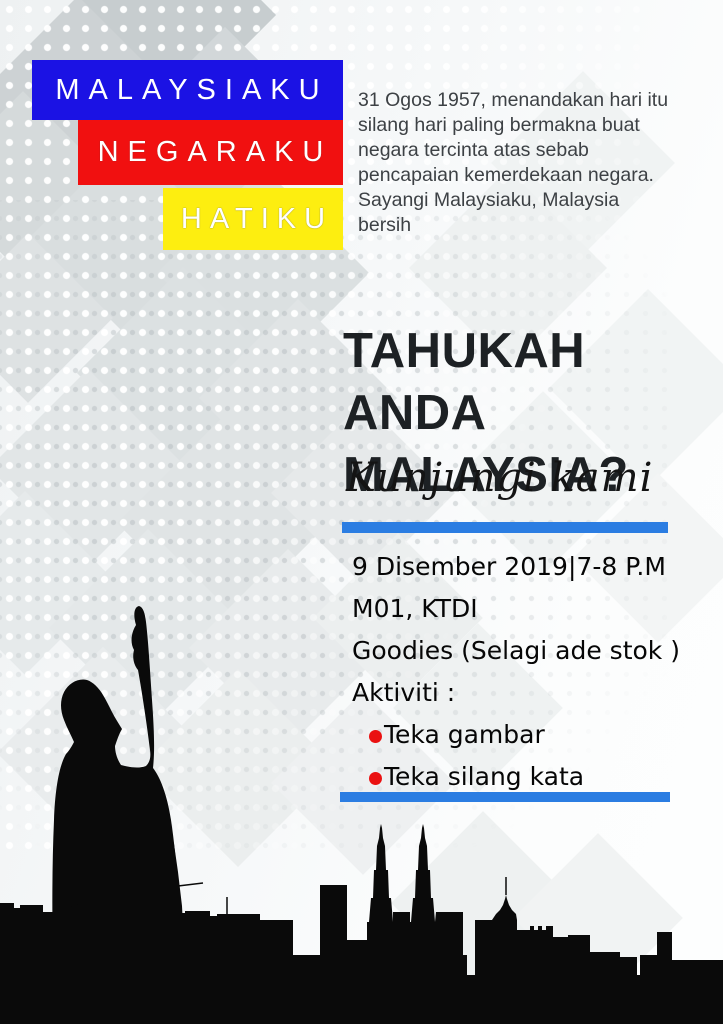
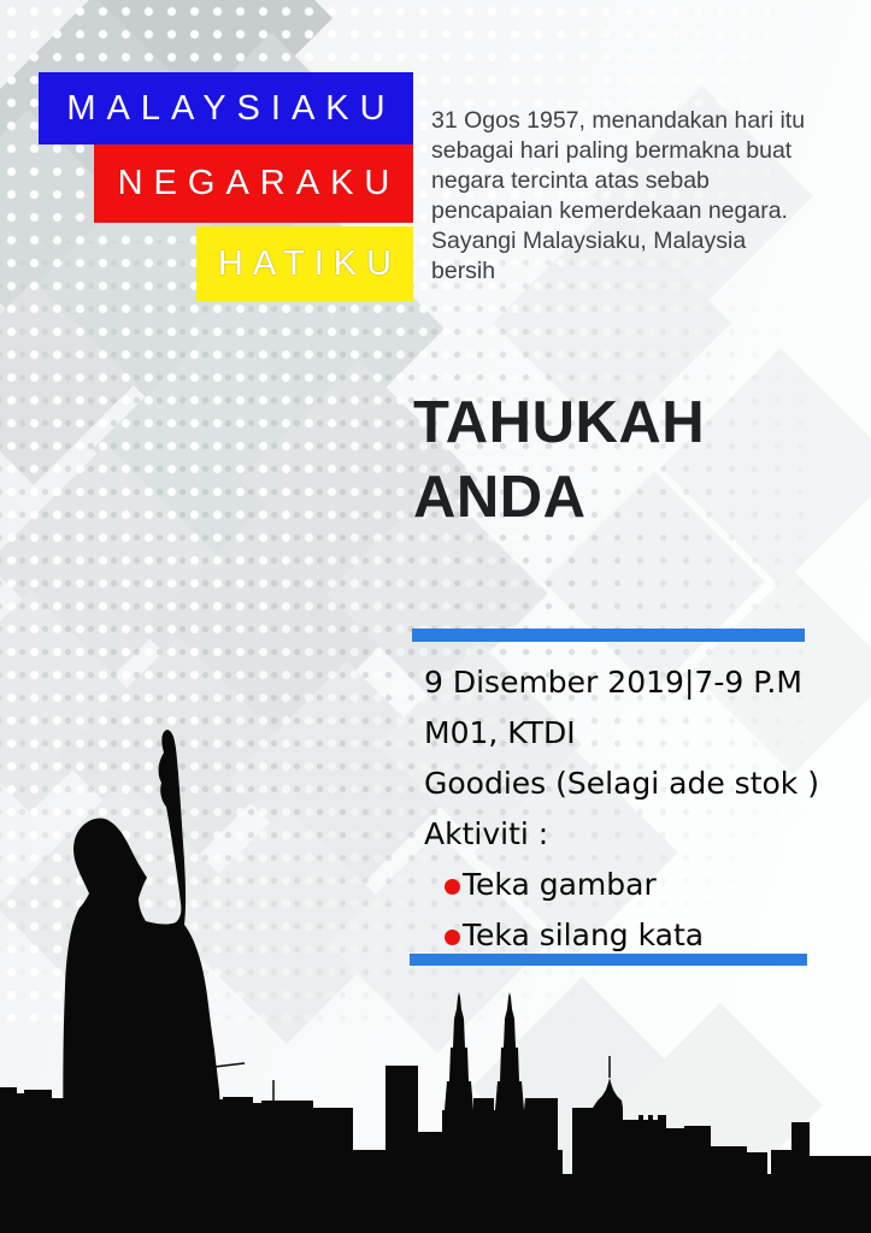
  MALAYSIAKU
  NEGARAKU
  HATIKU
- 31 Ogos 1957, menandakan hari itu silang hari paling bermakna buat negara tercinta atas sebab pencapaian kemerdekaan negara. Sayangi Malaysiaku, Malaysia bersih
+ 31 Ogos 1957, menandakan hari itu sebagai hari paling bermakna buat negara tercinta atas sebab pencapaian kemerdekaan negara. Sayangi Malaysiaku, Malaysia bersih
  TAHUKAH ANDA
- MALAYSIA?
- Kunjungi kami
  9 Disember 2019
- |7-8 P.M
+ |7-9 P.M
  M01, KTDI
  Goodies (Selagi ade stok )
  Aktiviti :
  Teka gambar
  Teka silang kata
